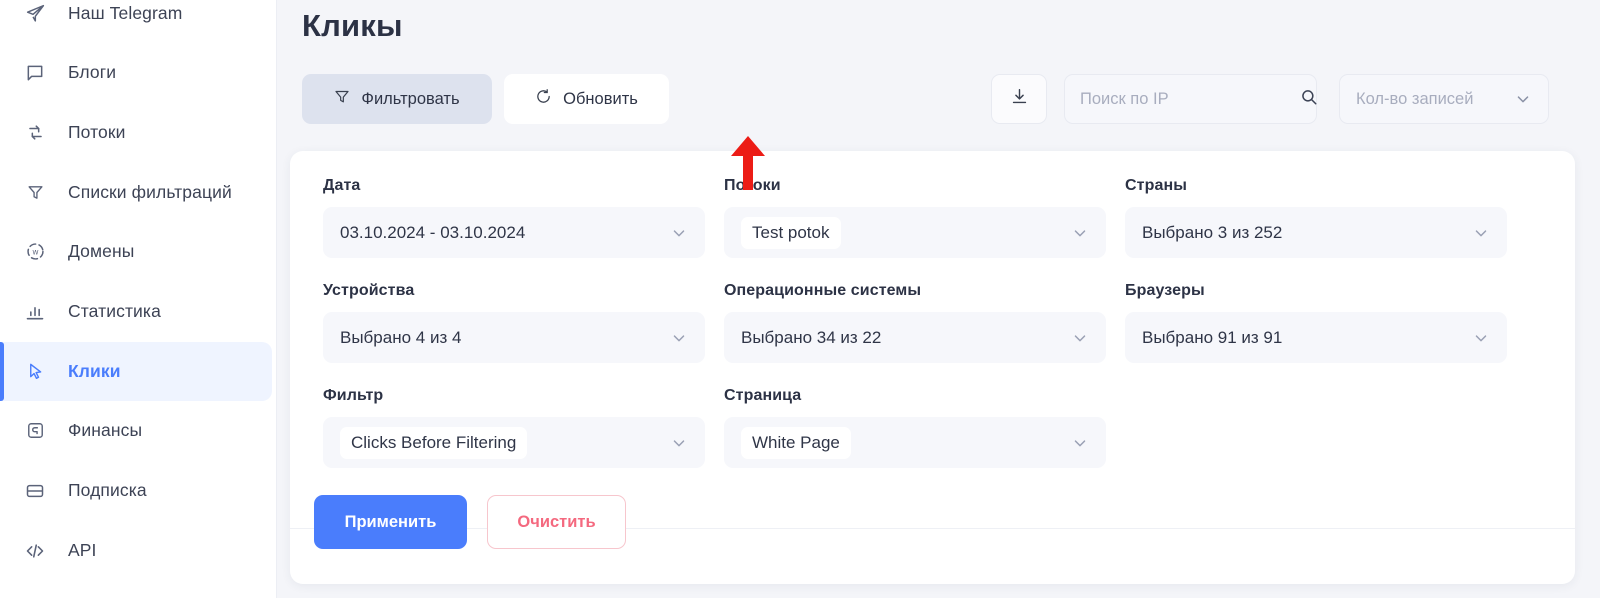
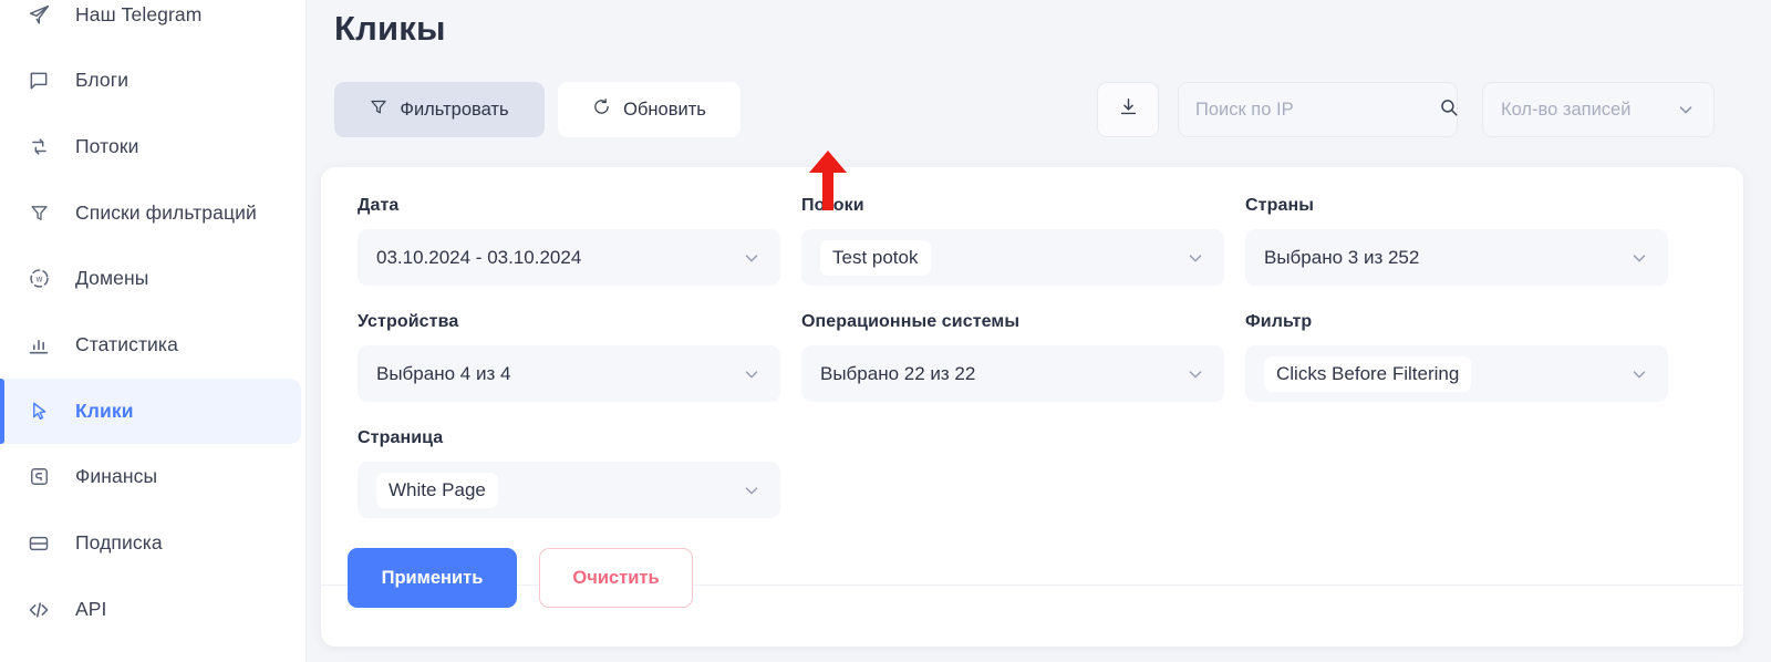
  Наш Telegram
  Блоги
  Потоки
  Списки фильтраций
  w
  Домены
  Статистика
  Клики
  Финансы
  Подписка
  API
  Кликы
  Фильтровать
  Обновить
  Поиск по IP
  Кол-во записей
  Дата
  03.10.2024 - 03.10.2024
  Пооки
  Test potok
  Страны
  Выбрано 3 из 252
  Устройства
  Выбрано 4 из 4
  Операционные системы
- Выбрано 34 из 22
+ Выбрано 22 из 22
- Браузеры
- Выбрано 91 из 91
  Фильтр
  Clicks Before Filtering
  Страница
  White Page
  Применить
  Очистить
